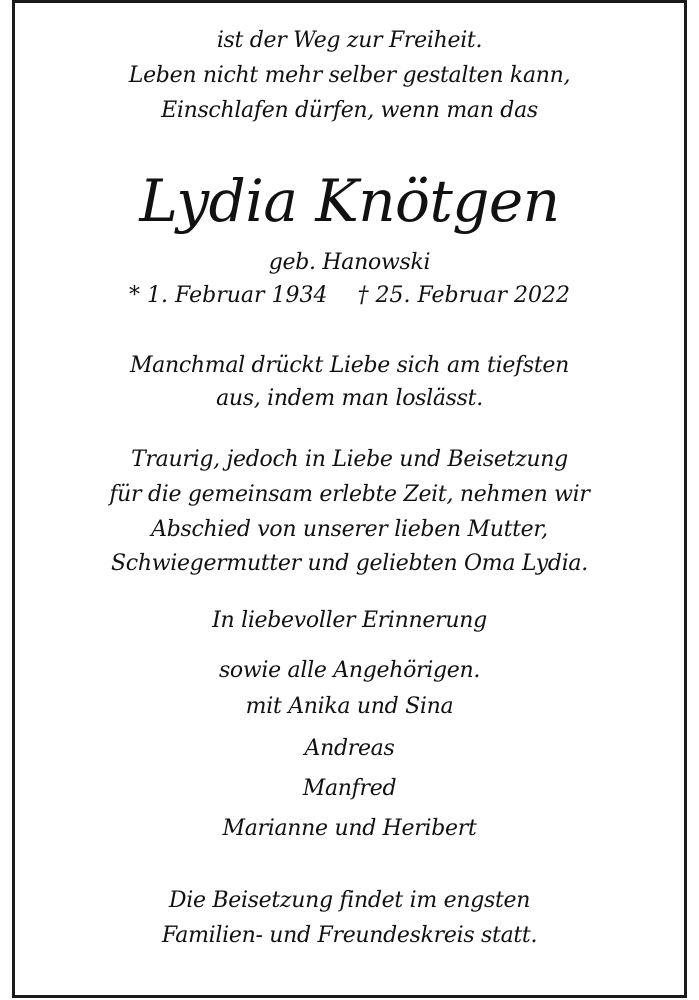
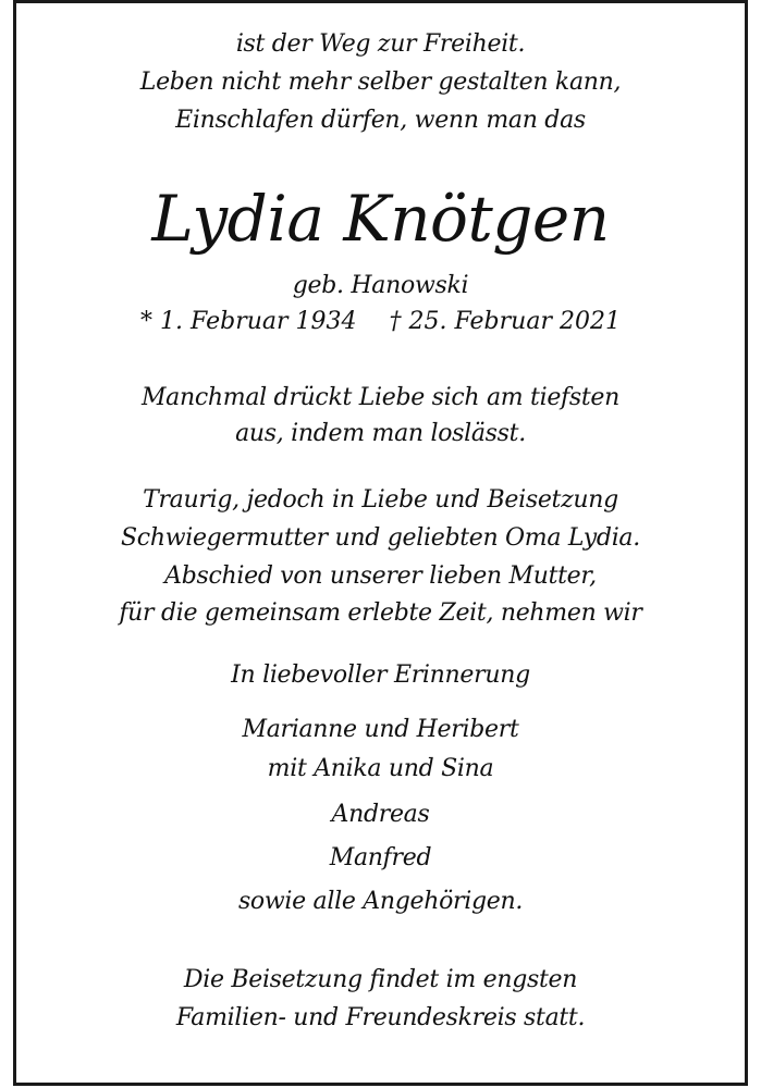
  ist der Weg zur Freiheit.
  Leben nicht mehr selber gestalten kann,
  Einschlafen dürfen, wenn man das
  Lydia Knötgen
  geb. Hanowski
- * 1. Februar 1934 † 25. Februar 2022
+ * 1. Februar 1934 † 25. Februar 2021
  Manchmal drückt Liebe sich am tiefsten
  aus, indem man loslässt.
  Traurig, jedoch in Liebe und Beisetzung
- für die gemeinsam erlebte Zeit, nehmen wir
+ Schwiegermutter und geliebten Oma Lydia.
  Abschied von unserer lieben Mutter,
- Schwiegermutter und geliebten Oma Lydia.
+ für die gemeinsam erlebte Zeit, nehmen wir
  In liebevoller Erinnerung
- sowie alle Angehörigen.
+ Marianne und Heribert
  mit Anika und Sina
  Andreas
  Manfred
- Marianne und Heribert
+ sowie alle Angehörigen.
  Die Beisetzung findet im engsten
  Familien- und Freundeskreis statt.
